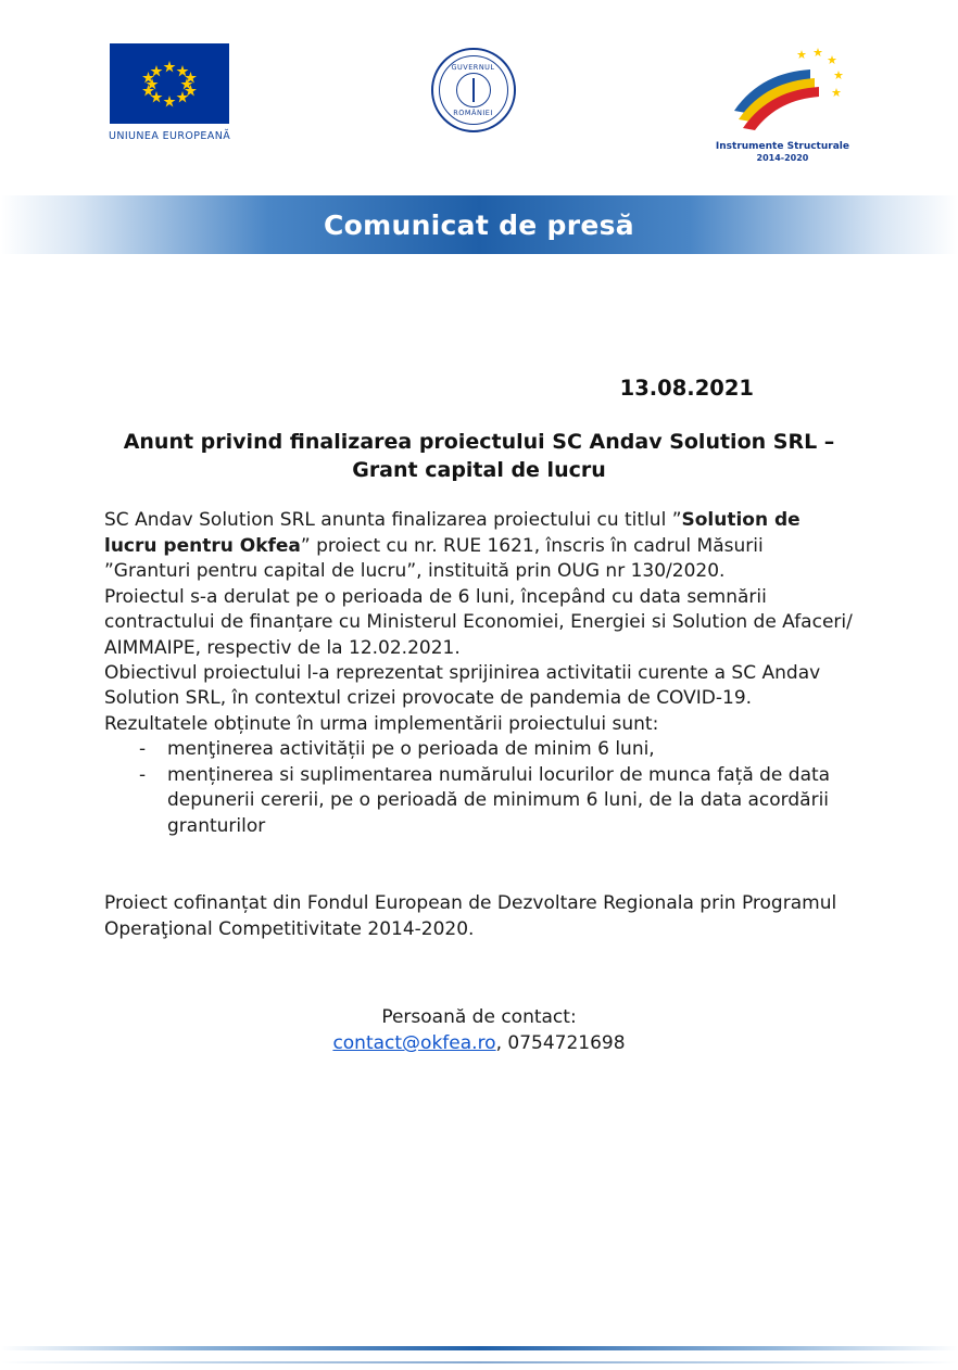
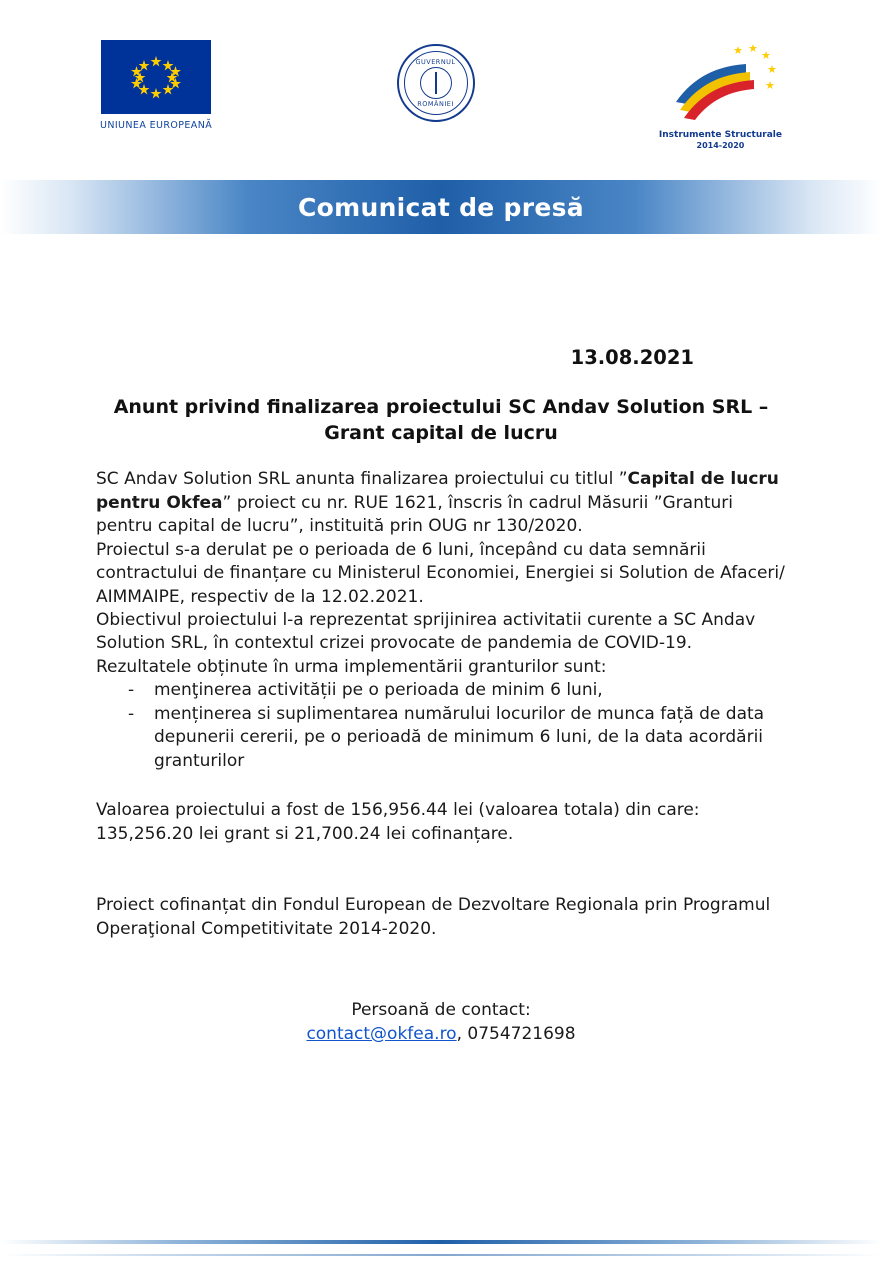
  UNIUNEA EUROPEANĂ
  GUVERNUL
  ROMÂNIEI
  Instrumente Structurale
  2014-2020
  Comunicat de presă
  13.08.2021
  Anunt privind finalizarea proiectului SC Andav Solution SRL –
  Grant capital de lucru
- SC Andav Solution SRL anunta finalizarea proiectului cu titlul ”Solution de lucru pentru Okfea” proiect cu nr. RUE 1621, înscris în cadrul Măsurii ”Granturi pentru capital de lucru”, instituită prin OUG nr 130/2020.
+ SC Andav Solution SRL anunta finalizarea proiectului cu titlul ”Capital de lucru pentru Okfea” proiect cu nr. RUE 1621, înscris în cadrul Măsurii ”Granturi pentru capital de lucru”, instituită prin OUG nr 130/2020.
  Proiectul s-a derulat pe o perioada de 6 luni, începând cu data semnării contractului de finanțare cu Ministerul Economiei, Energiei si Solution de Afaceri/ AIMMAIPE, respectiv de la 12.02.2021.
  Obiectivul proiectului l-a reprezentat sprijinirea activitatii curente a SC Andav Solution SRL, în contextul crizei provocate de pandemia de COVID-19.
- Rezultatele obținute în urma implementării proiectului sunt:
+ Rezultatele obținute în urma implementării granturilor sunt:
  menţinerea activității pe o perioada de minim 6 luni,
  menținerea si suplimentarea numărului locurilor de munca față de data depunerii cererii, pe o perioadă de minimum 6 luni, de la data acordării granturilor
+ Valoarea proiectului a fost de 156,956.44 lei (valoarea totala) din care: 135,256.20 lei grant si 21,700.24 lei cofinanțare.
  Proiect cofinanțat din Fondul European de Dezvoltare Regionala prin Programul Operaţional Competitivitate 2014-2020.
  Persoană de contact:
  contact@okfea.ro, 0754721698
